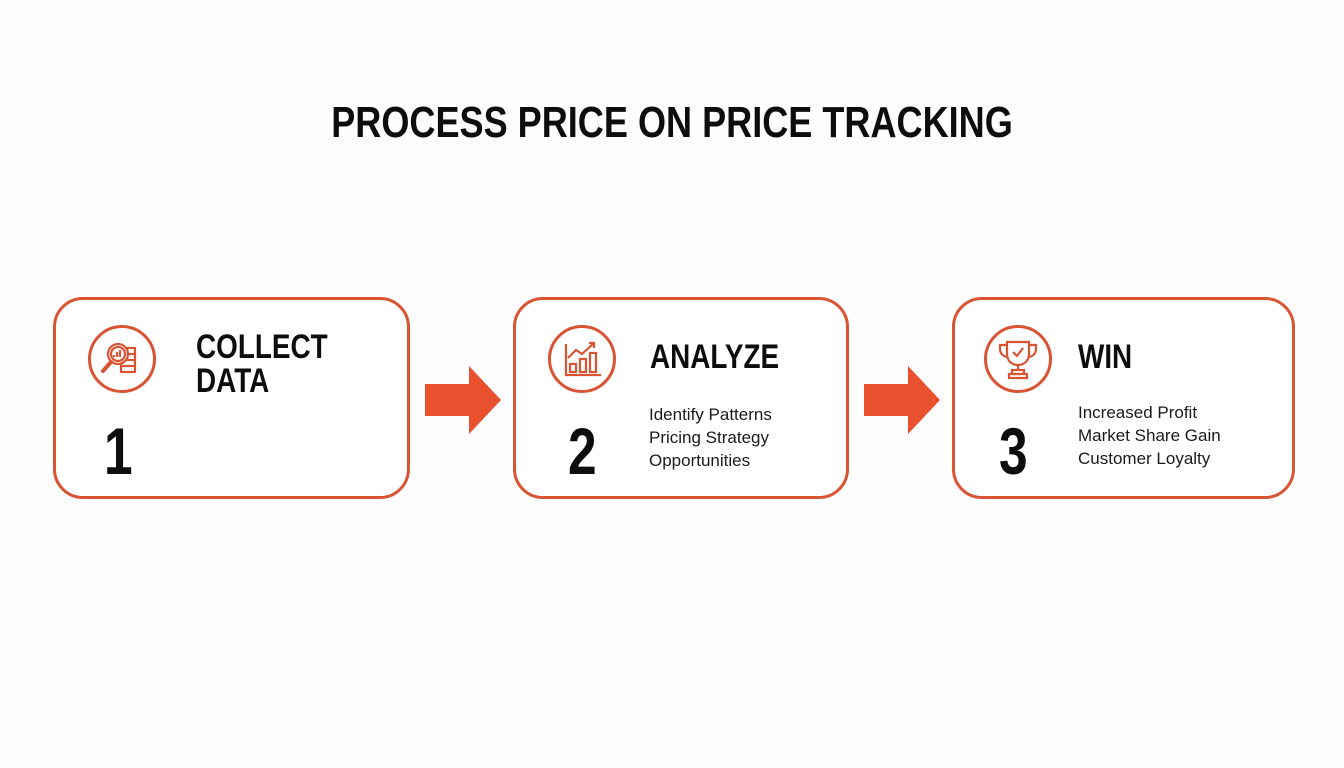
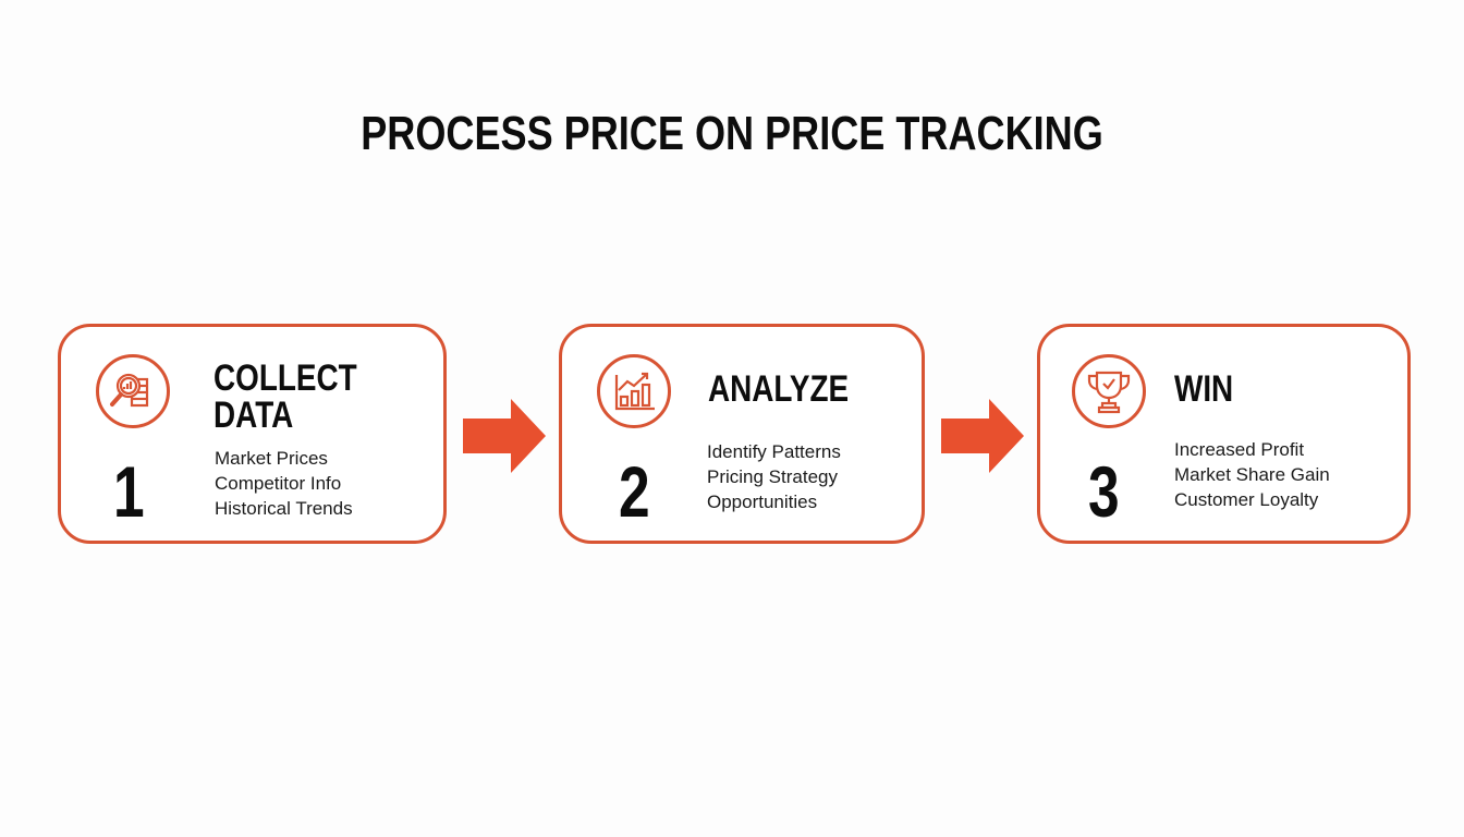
  PROCESS PRICE ON PRICE TRACKING
  COLLECT
  DATA
  1
+ Market Prices
+ Competitor Info
+ Historical Trends
  ANALYZE
  2
  Identify Patterns
  Pricing Strategy
  Opportunities
  WIN
  3
  Increased Profit
  Market Share Gain
  Customer Loyalty
